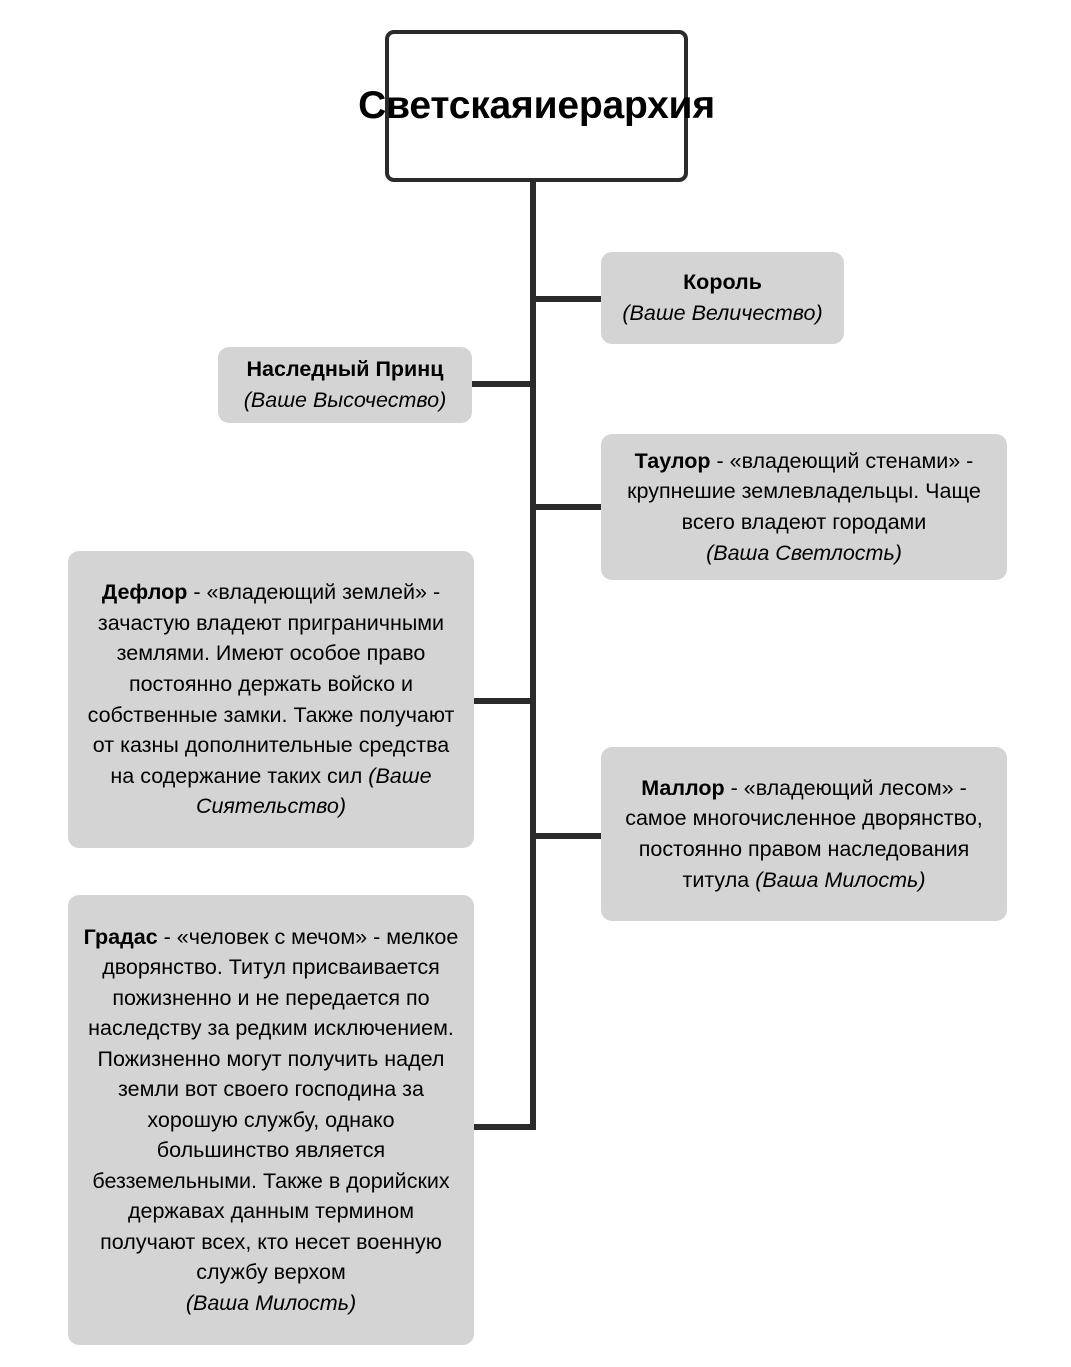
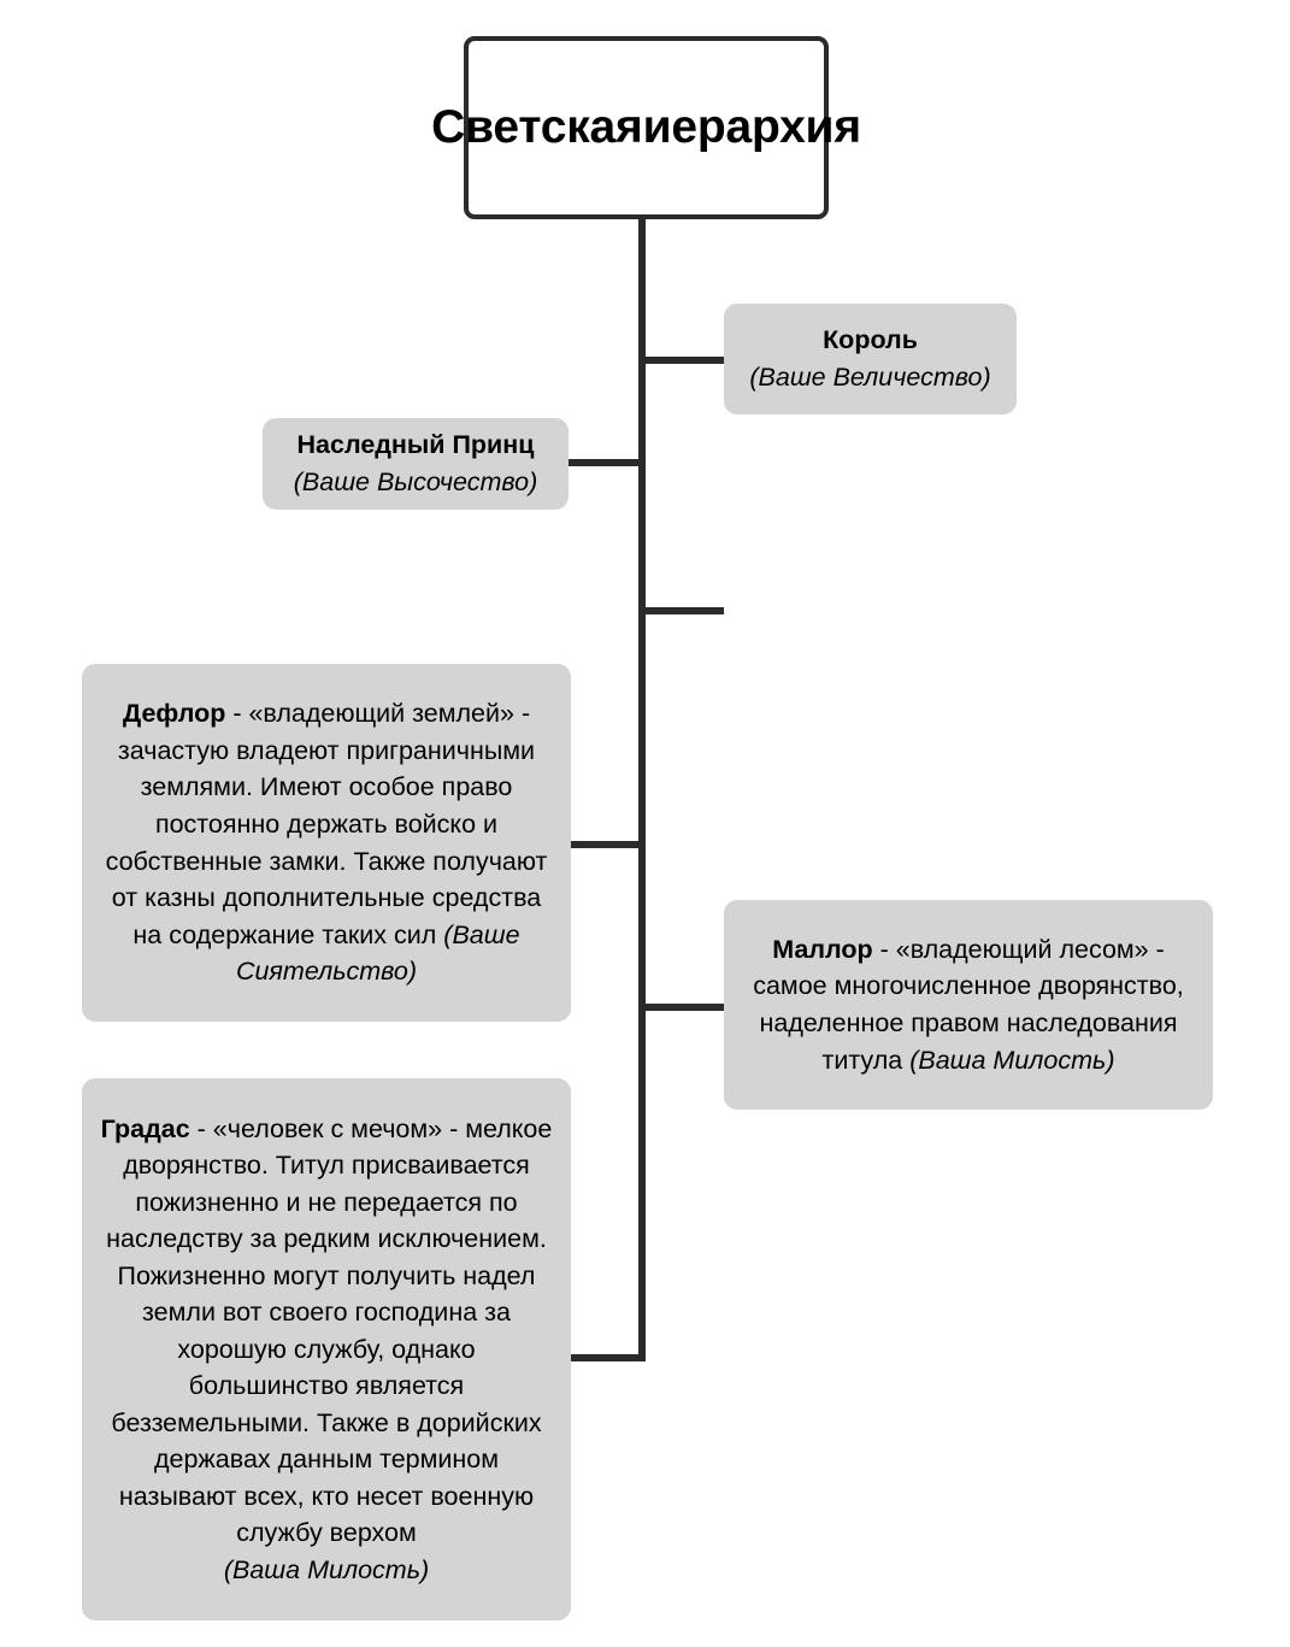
  Светскаяиерархия
  Король
  (Ваше Величество)
  Наследный Принц
  (Ваше Высочество)
- Таулор - «владеющий стенами» - крупнешие землевладельцы. Чаще всего владеют городами
- (Ваша Светлость)
  Дефлор - «владеющий землей» - зачастую владеют приграничными землями. Имеют особое право постоянно держать войско и собственные замки. Также получают от казны дополнительные средства на содержание таких сил (Ваше Сиятельство)
- Маллор - «владеющий лесом» - самое многочисленное дворянство, постоянно правом наследования титула (Ваша Милость)
+ Маллор - «владеющий лесом» - самое многочисленное дворянство, наделенное правом наследования титула (Ваша Милость)
- Градас - «человек с мечом» - мелкое дворянство. Титул присваивается пожизненно и не передается по наследству за редким исключением. Пожизненно могут получить надел земли вот своего господина за хорошую службу, однако большинство является безземельными. Также в дорийских державах данным термином получают всех, кто несет военную службу верхом
+ Градас - «человек с мечом» - мелкое дворянство. Титул присваивается пожизненно и не передается по наследству за редким исключением. Пожизненно могут получить надел земли вот своего господина за хорошую службу, однако большинство является безземельными. Также в дорийских державах данным термином называют всех, кто несет военную службу верхом
  (Ваша Милость)
